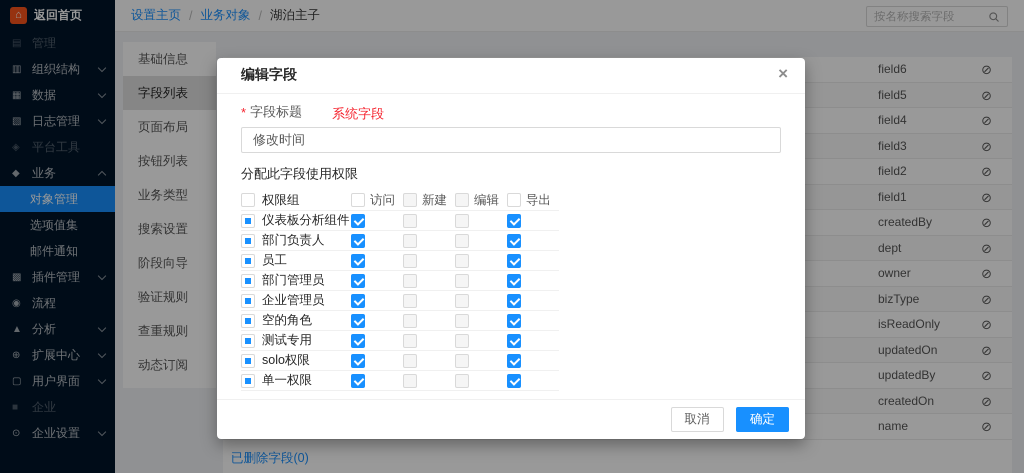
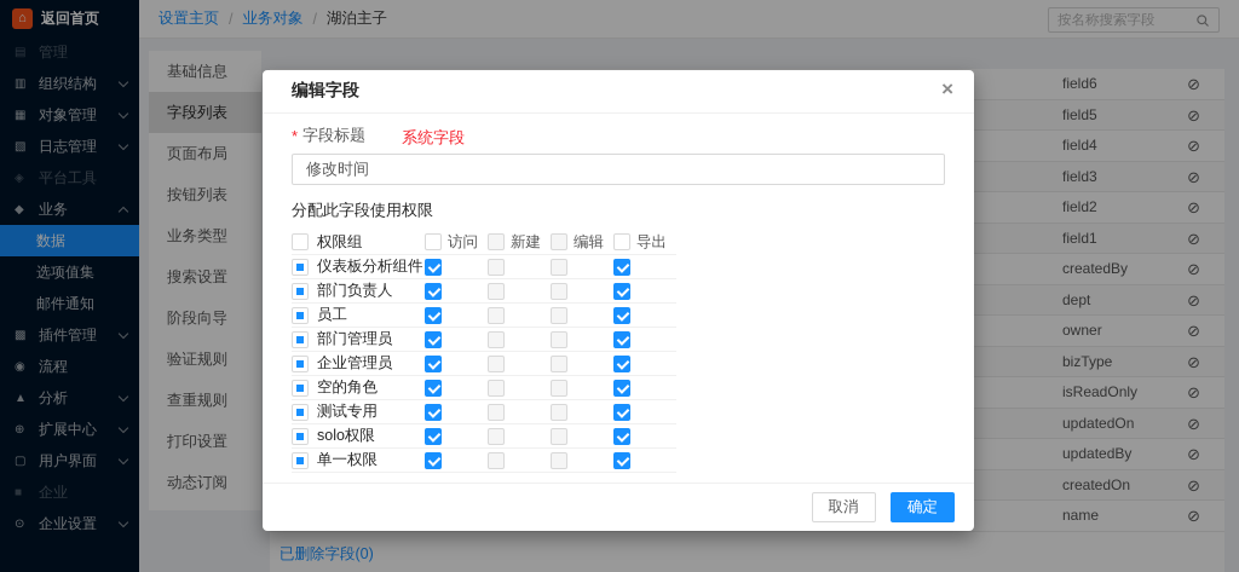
  ⌂
  返回首页
  ▤
  管理
  ▥
  组织结构
  ▦
- 数据
+ 对象管理
  ▧
  日志管理
  ◈
  平台工具
  ◆
  业务
- 对象管理
+ 数据
  选项值集
  邮件通知
  ▩
  插件管理
  ◉
  流程
  ▲
  分析
  ⊕
  扩展中心
  ▢
  用户界面
  ■
  企业
  ⊙
  企业设置
  设置主页
  /
  业务对象
  /
  湖泊主子
  按名称搜索字段
  基础信息
  字段列表
  页面布局
  按钮列表
  业务类型
  搜索设置
  阶段向导
  验证规则
  查重规则
+ 打印设置
  动态订阅
  field6
  ⊘
  field5
  ⊘
  field4
  ⊘
  field3
  ⊘
  field2
  ⊘
  field1
  ⊘
  createdBy
  ⊘
  dept
  ⊘
  owner
  ⊘
  bizType
  ⊘
  isReadOnly
  ⊘
  updatedOn
  ⊘
  updatedBy
  ⊘
  createdOn
  ⊘
  name
  ⊘
  已删除字段(0)
  编辑字段
  ×
  *
  字段标题
  系统字段
  修改时间
  分配此字段使用权限
  权限组
  访问
  新建
  编辑
  导出
  仪表板分析组件
  部门负责人
  员工
  部门管理员
  企业管理员
  空的角色
  测试专用
  solo权限
  单一权限
  取消 确定
